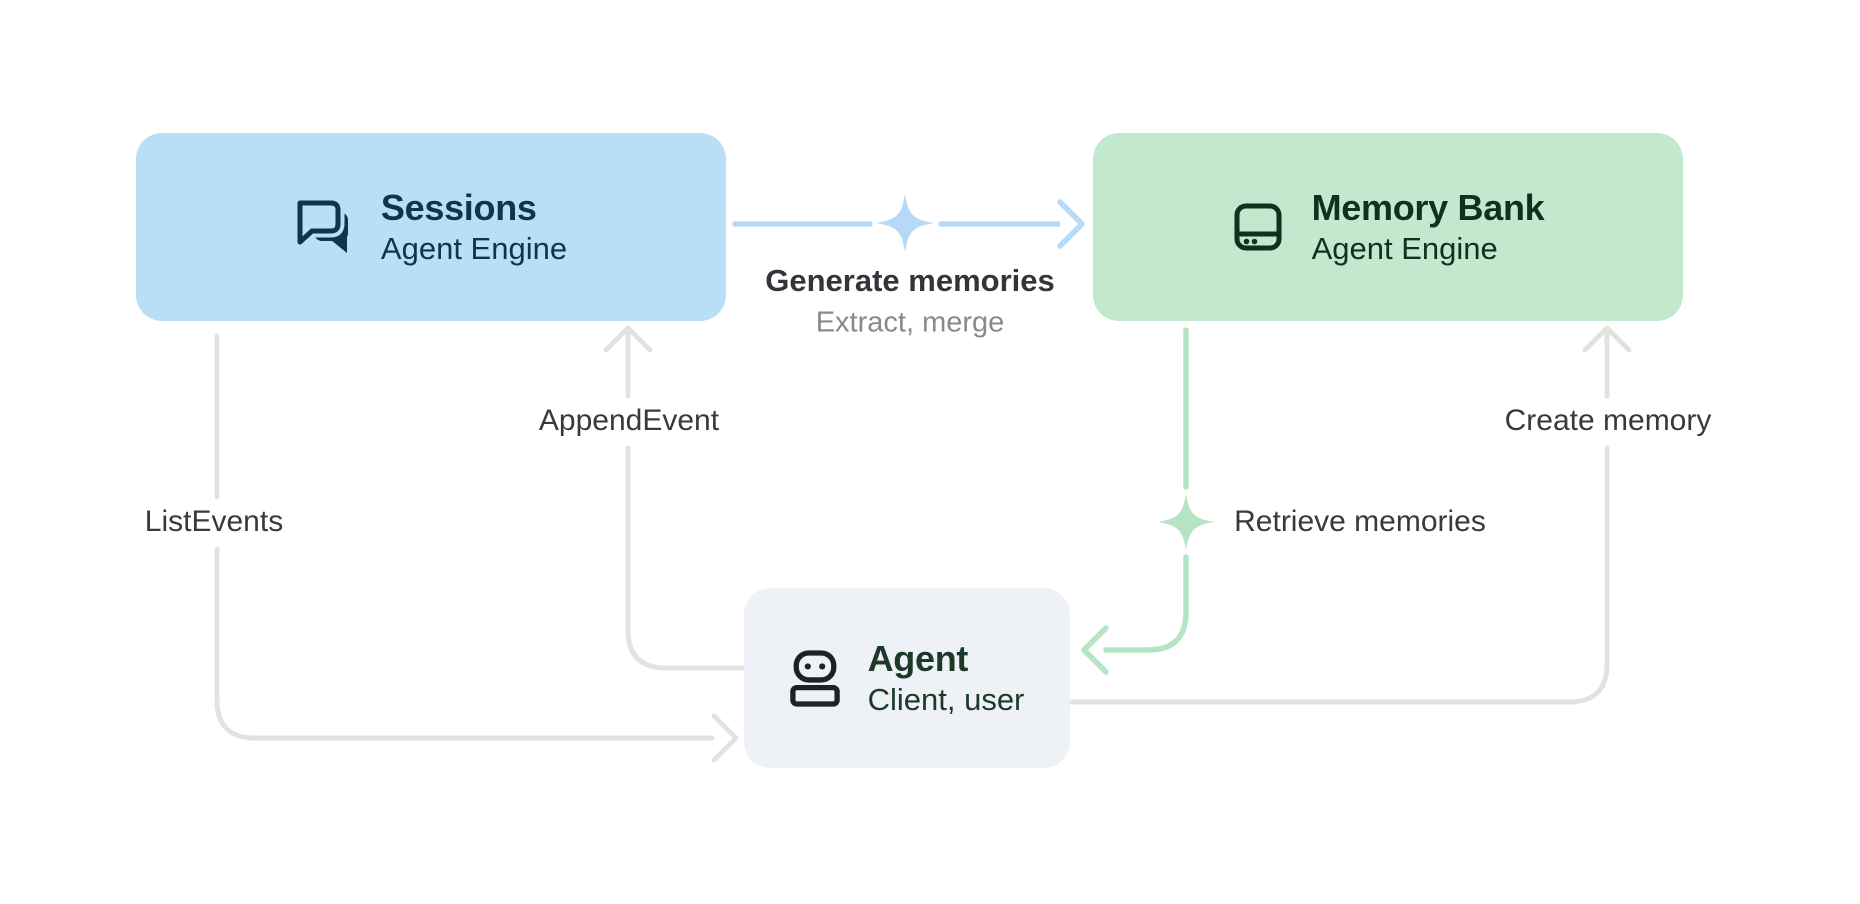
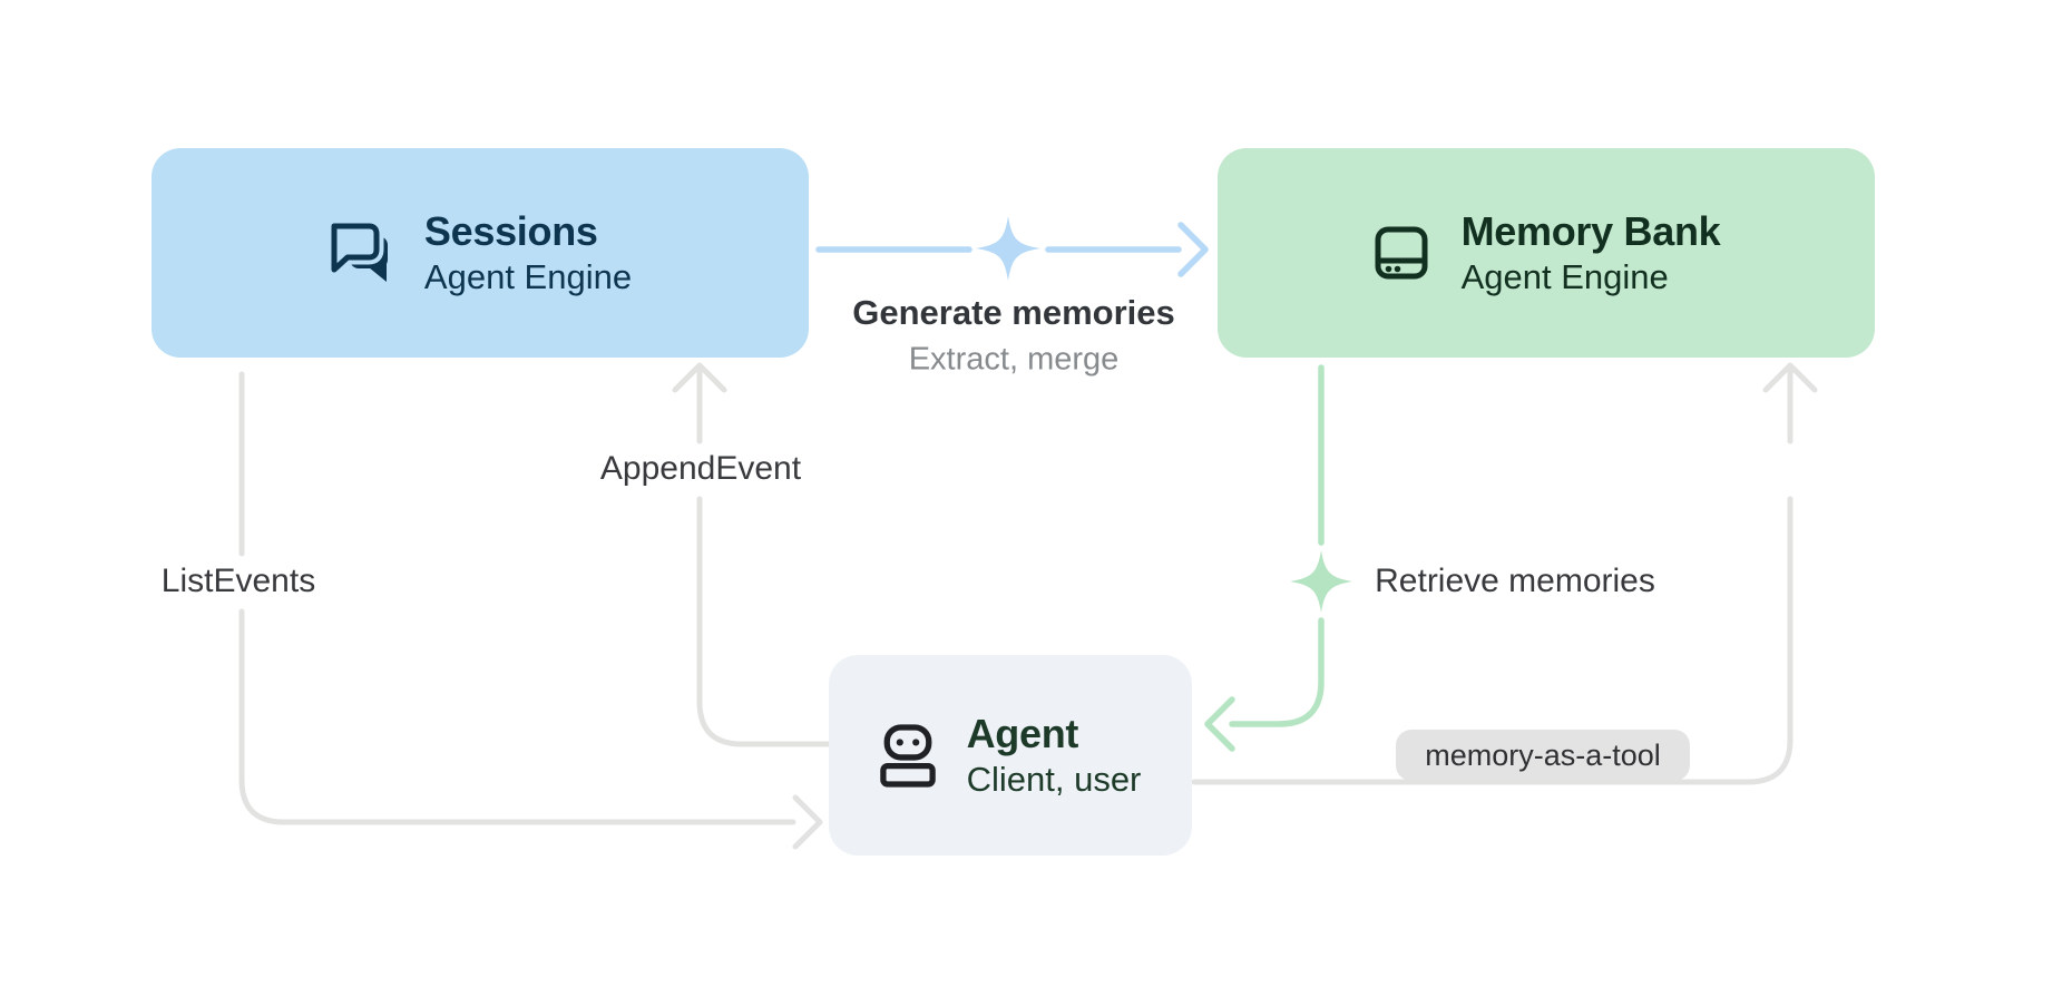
  Sessions
  Agent Engine
  Memory Bank
  Agent Engine
  Agent
  Client, user
  Generate memories
  Extract, merge
  AppendEvent
  ListEvents
- Create memory
  Retrieve memories
+ memory-as-a-tool
